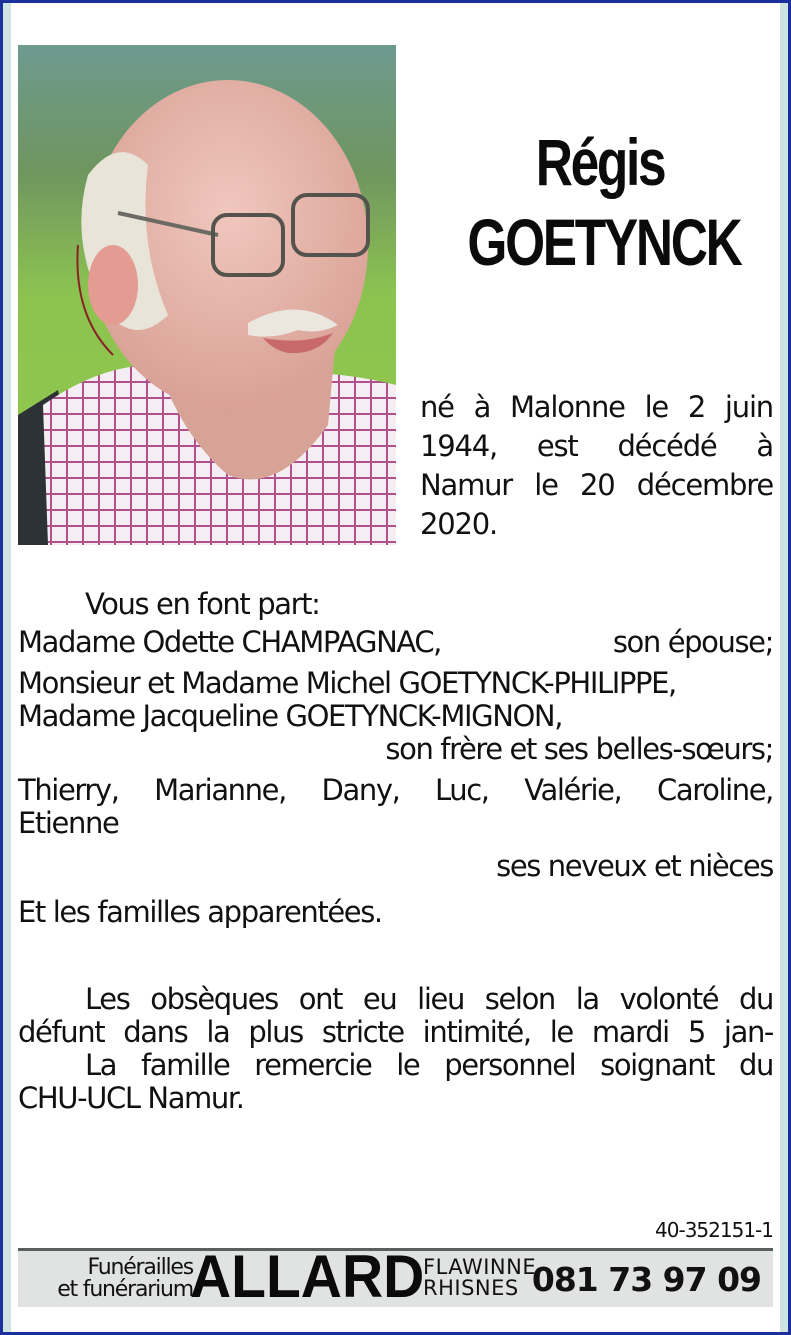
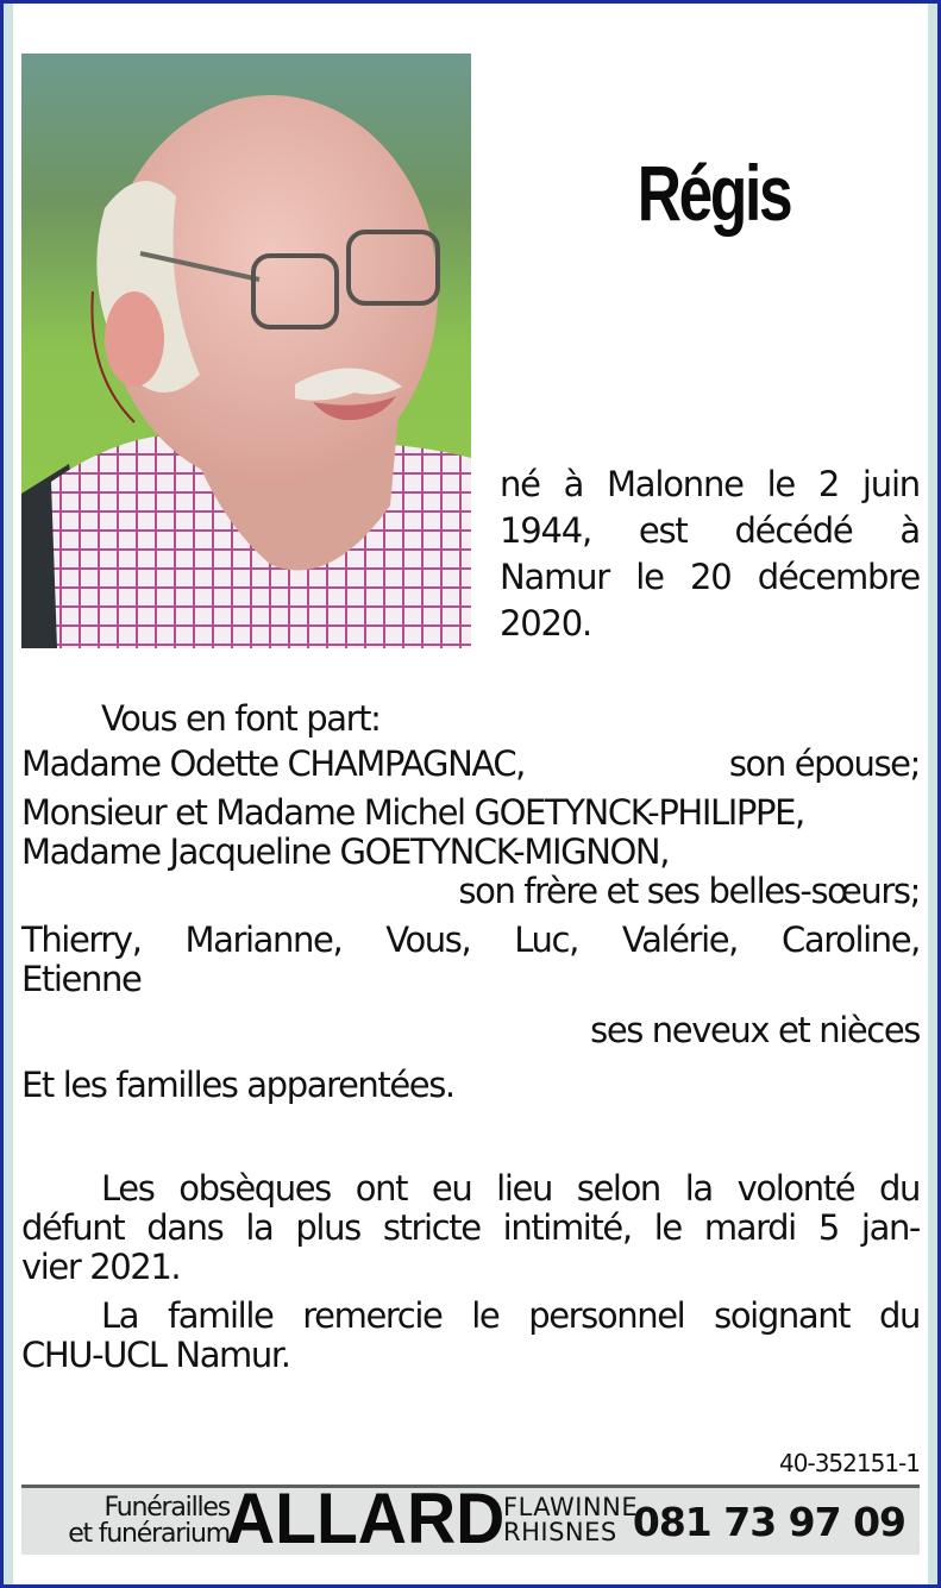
  Régis
- GOETYNCK
  né à Malonne le 2 juin
  1944, est décédé à
  Namur le 20 décembre
  2020.
  Vous en font part:
  Madame Odette CHAMPAGNAC,
  son épouse;
  Monsieur et Madame Michel GOETYNCK-PHILIPPE,
  Madame Jacqueline GOETYNCK-MIGNON,
  son frère et ses belles-sœurs;
- Thierry, Marianne, Dany, Luc, Valérie, Caroline,
+ Thierry, Marianne, Vous, Luc, Valérie, Caroline,
  Etienne
  ses neveux et nièces
  Et les familles apparentées.
  Les obsèques ont eu lieu selon la volonté du
  défunt dans la plus stricte intimité, le mardi 5 jan-
+ vier 2021.
  La famille remercie le personnel soignant du
  CHU-UCL Namur.
  40-352151-1
  Funérailles
  et funérarium
  ALLARD
  FLAWINNE
  RHISNES
  081 73 97 09
